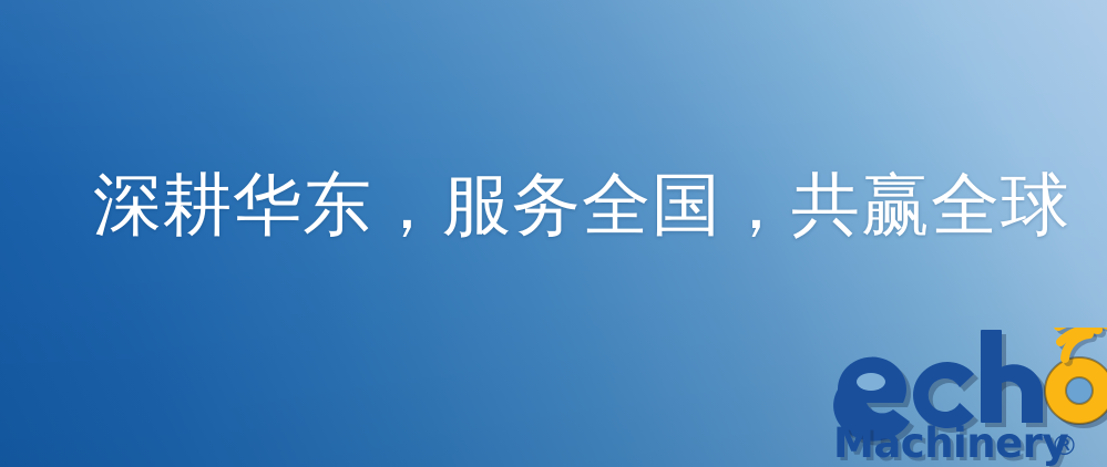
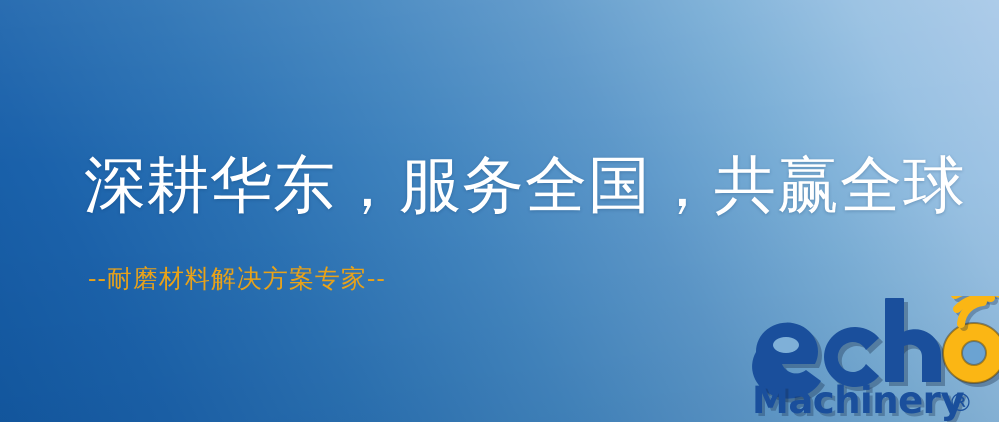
  深耕华东，服务全国，共赢全球
+ --耐磨材料解决方案专家--
  Machinery
  ®
